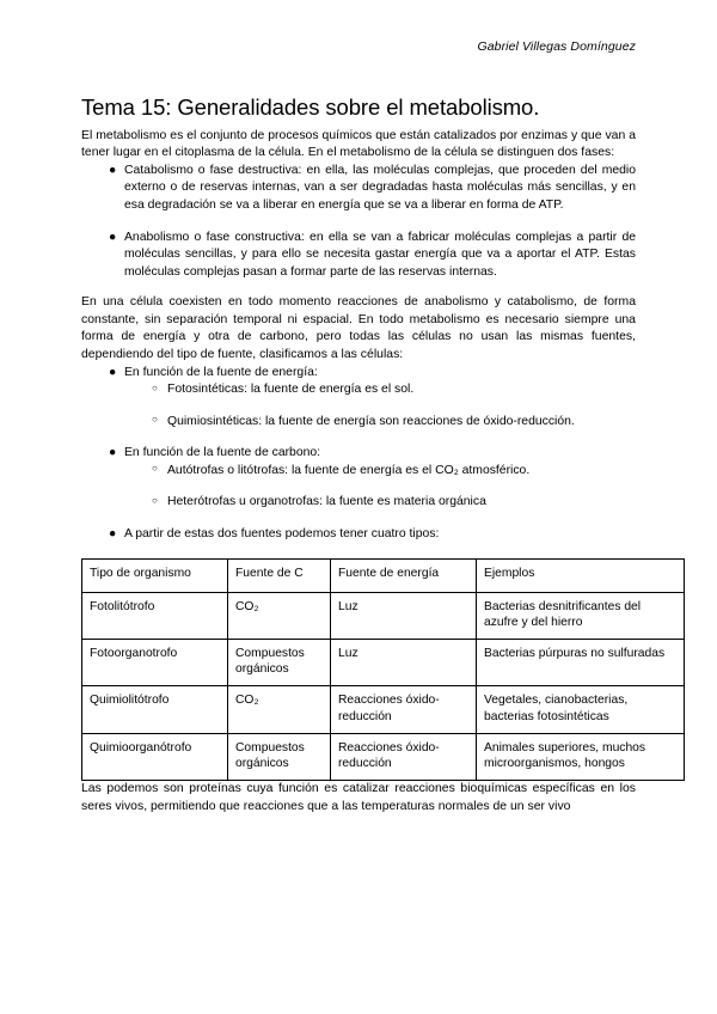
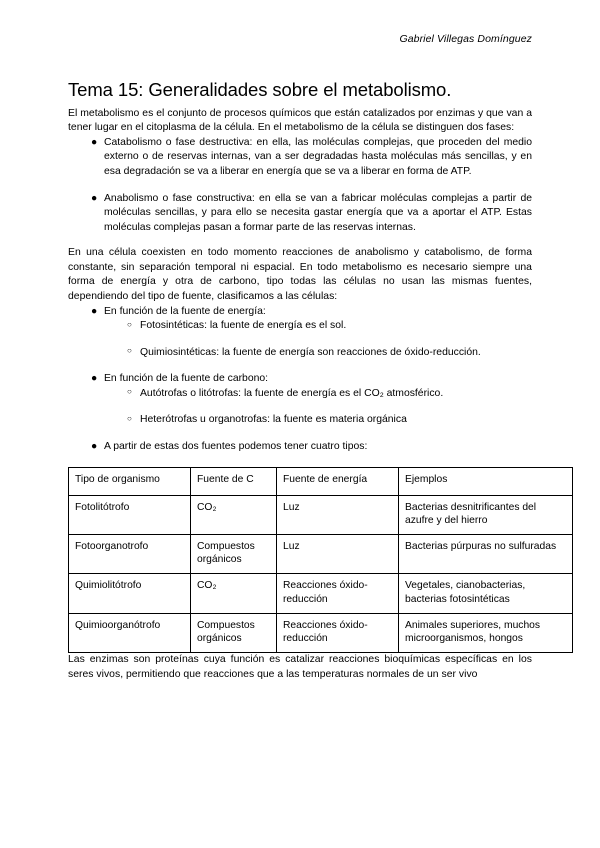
  Gabriel Villegas Domínguez
  Tema 15: Generalidades sobre el metabolismo.
  El metabolismo es el conjunto de procesos químicos que están catalizados por enzimas y que van a tener lugar en el citoplasma de la célula. En el metabolismo de la célula se distinguen dos fases:
  ●
  Catabolismo o fase destructiva: en ella, las moléculas complejas, que proceden del medio externo o de reservas internas, van a ser degradadas hasta moléculas más sencillas, y en esa degradación se va a liberar en energía que se va a liberar en forma de ATP.
  ●
  Anabolismo o fase constructiva: en ella se van a fabricar moléculas complejas a partir de moléculas sencillas, y para ello se necesita gastar energía que va a aportar el ATP. Estas moléculas complejas pasan a formar parte de las reservas internas.
- En una célula coexisten en todo momento reacciones de anabolismo y catabolismo, de forma constante, sin separación temporal ni espacial. En todo metabolismo es necesario siempre una forma de energía y otra de carbono, pero todas las células no usan las mismas fuentes, dependiendo del tipo de fuente, clasificamos a las células:
+ En una célula coexisten en todo momento reacciones de anabolismo y catabolismo, de forma constante, sin separación temporal ni espacial. En todo metabolismo es necesario siempre una forma de energía y otra de carbono, tipo todas las células no usan las mismas fuentes, dependiendo del tipo de fuente, clasificamos a las células:
  ●
  En función de la fuente de energía:
  ○
  Fotosintéticas: la fuente de energía es el sol.
  ○
  Quimiosintéticas: la fuente de energía son reacciones de óxido-reducción.
  ●
  En función de la fuente de carbono:
  ○
  Autótrofas o litótrofas: la fuente de energía es el CO₂ atmosférico.
  ○
  Heterótrofas u organotrofas: la fuente es materia orgánica
  ●
  A partir de estas dos fuentes podemos tener cuatro tipos:
  Tipo de organismo	Fuente de C	Fuente de energía	Ejemplos
  Fotolitótrofo	CO₂	Luz	Bacterias desnitrificantes del azufre y del hierro
  Fotoorganotrofo	Compuestos orgánicos	Luz	Bacterias púrpuras no sulfuradas
  Quimiolitótrofo	CO₂	Reacciones óxido-reducción	Vegetales, cianobacterias, bacterias fotosintéticas
  Quimioorganótrofo	Compuestos orgánicos	Reacciones óxido-reducción	Animales superiores, muchos microorganismos, hongos
- Las podemos son proteínas cuya función es catalizar reacciones bioquímicas específicas en los seres vivos, permitiendo que reacciones que a las temperaturas normales de un ser vivo
+ Las enzimas son proteínas cuya función es catalizar reacciones bioquímicas específicas en los seres vivos, permitiendo que reacciones que a las temperaturas normales de un ser vivo
